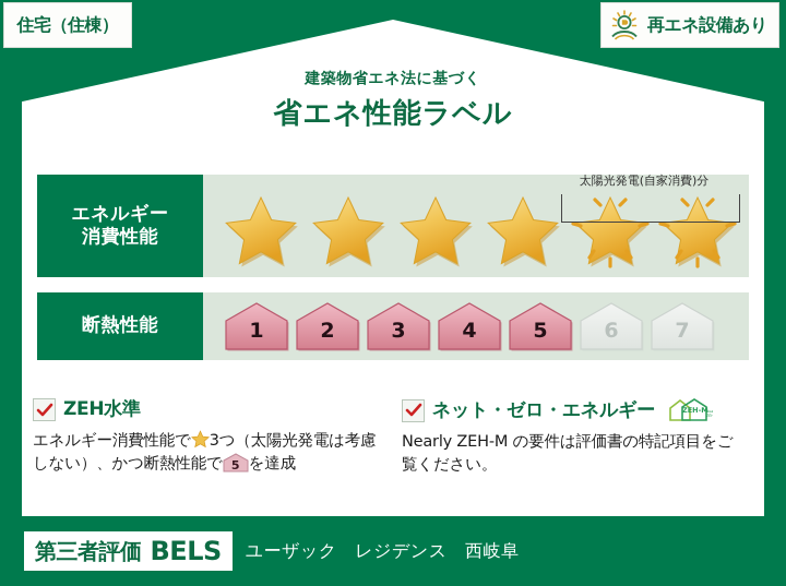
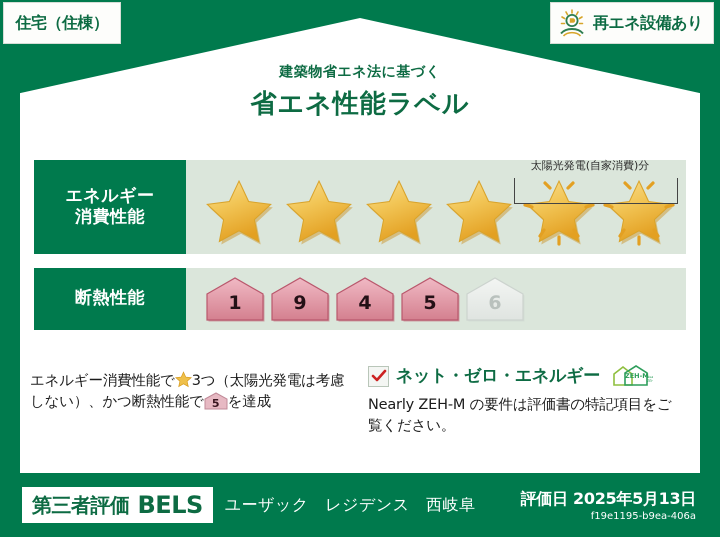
  住宅（住棟）
  再エネ設備あり
  建築物省エネ法に基づく
  省エネ性能ラベル
  エネルギー
  消費性能
  太陽光発電(自家消費)分
  断熱性能
  1
- 2
+ 9
- 3
  4
  5
  6
- 7
- ZEH水準
  エネルギー消費性能で 3つ（太陽光発電は考慮しない）、かつ断熱性能で
  5
  を達成
  ネット・ゼロ・エネルギー
  ZEH-M
  Nearly ZEH-M の要件は評価書の特記項目をご覧ください。
  第三者評価
  BELS
  ユーザック レジデンス 西岐阜
+ 評価日 2025年5月13日
+ f19e1195-b9ea-406a
